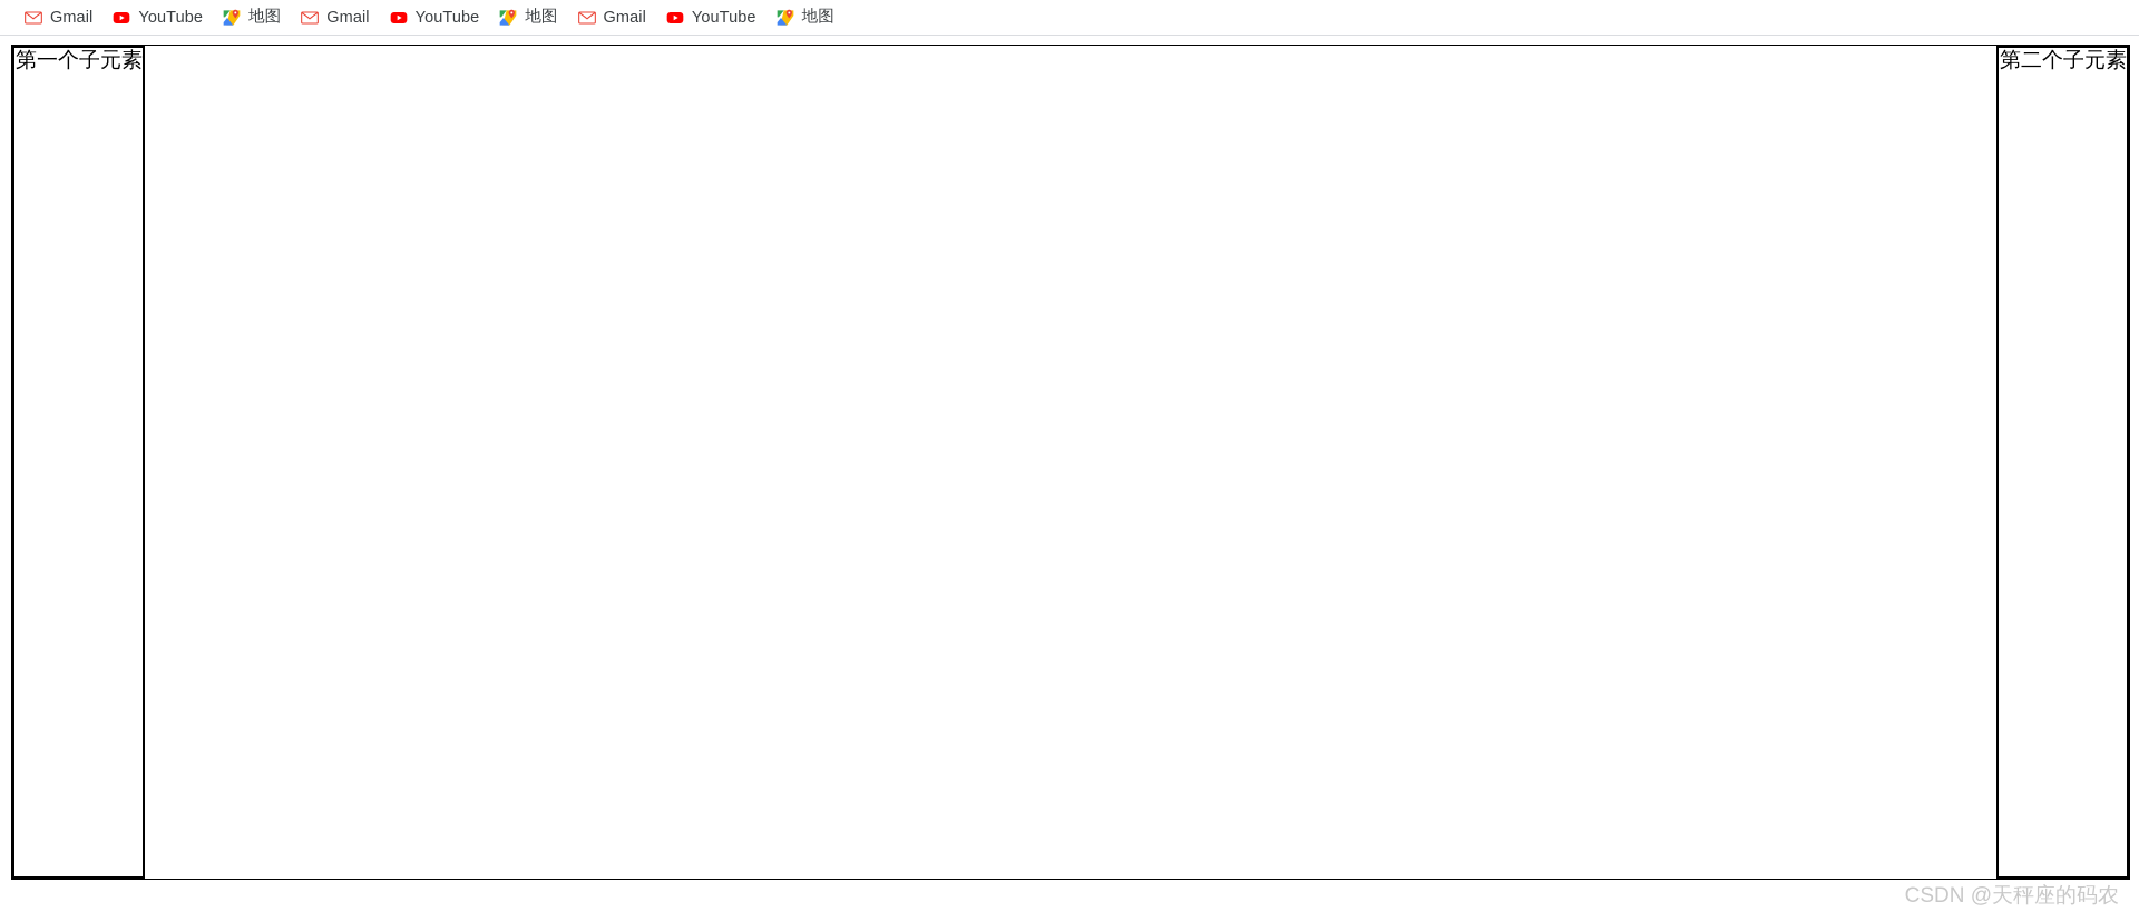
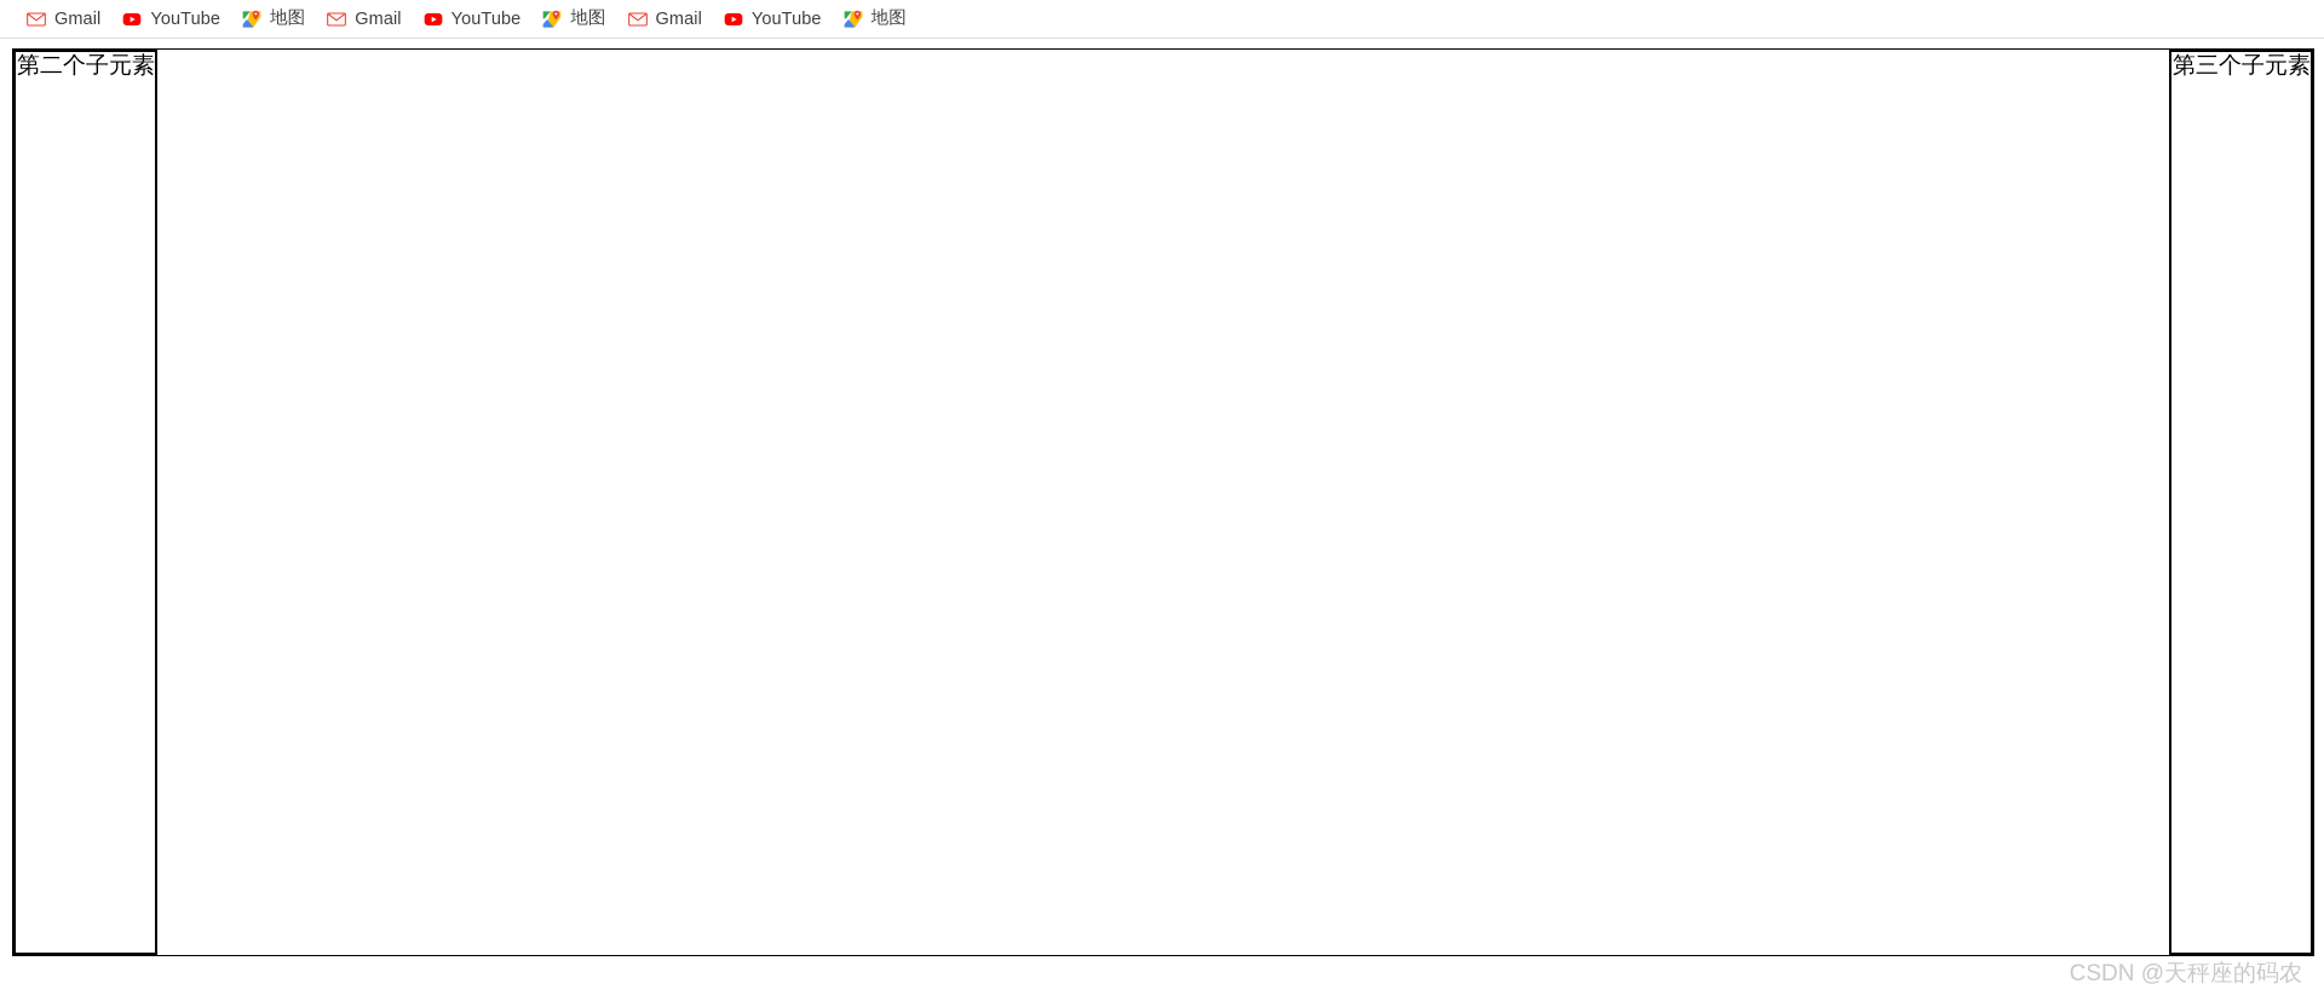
  Gmail
  YouTube
  地图
  Gmail
  YouTube
  地图
  Gmail
  YouTube
  地图
- 第一个子元素
  第二个子元素
+ 第三个子元素
  CSDN @天秤座的码农
